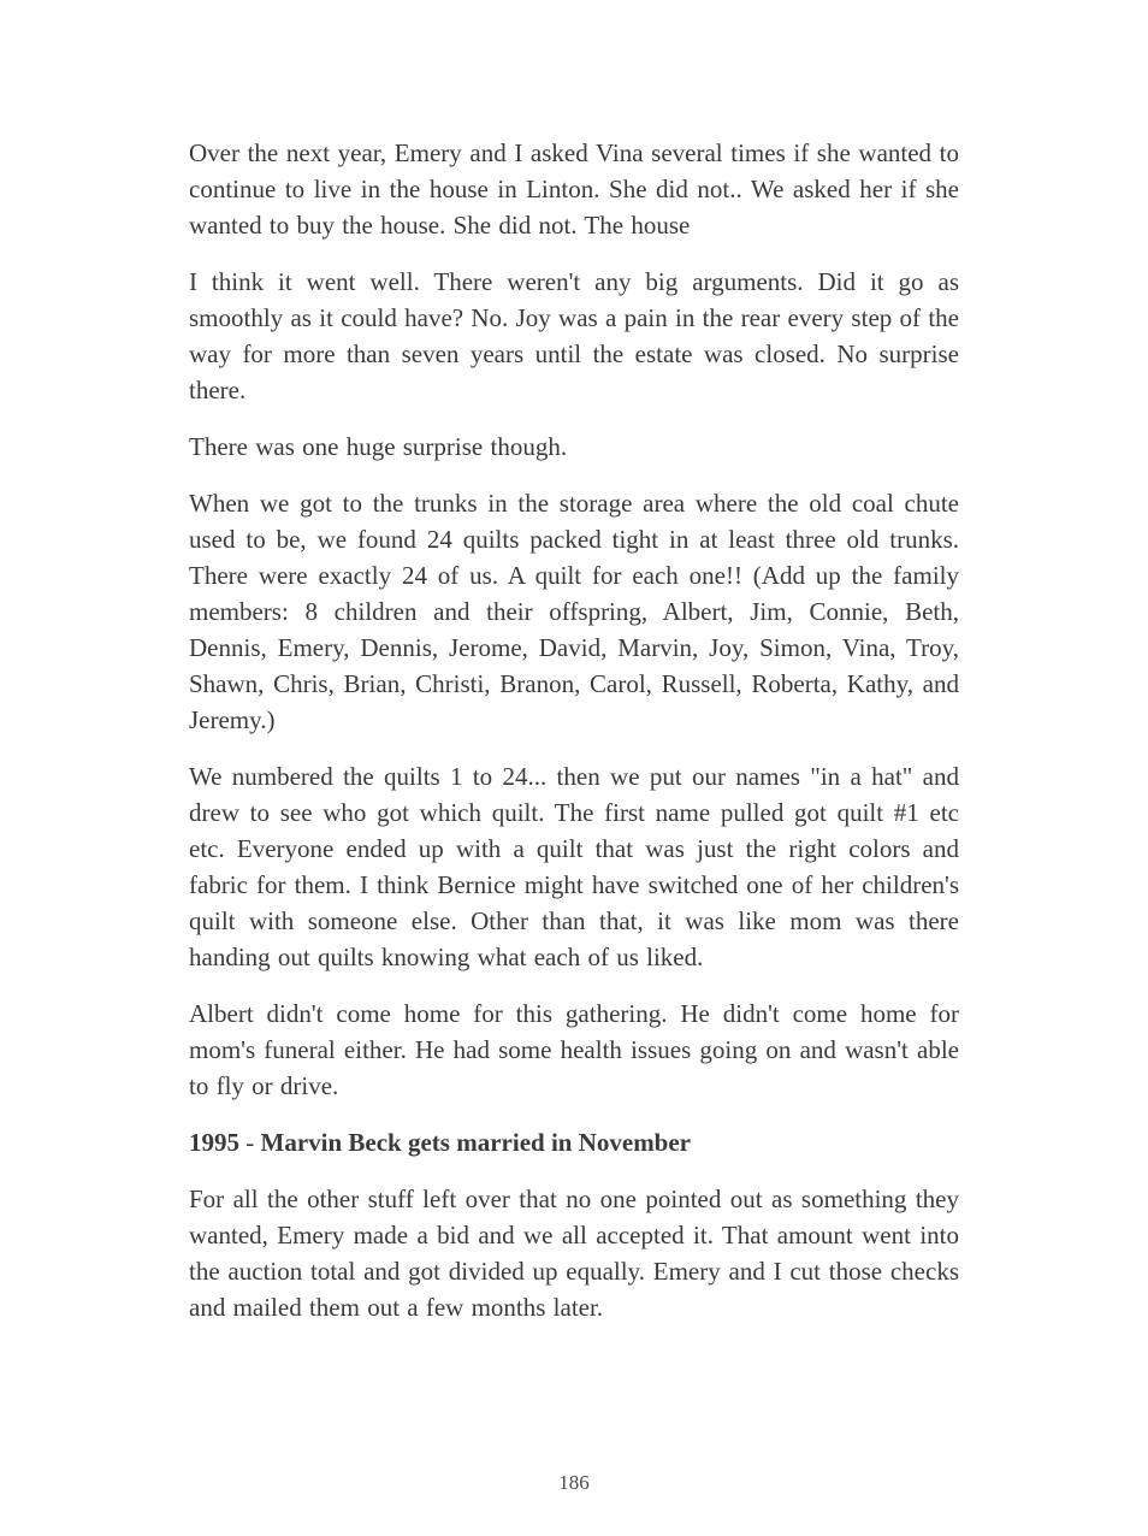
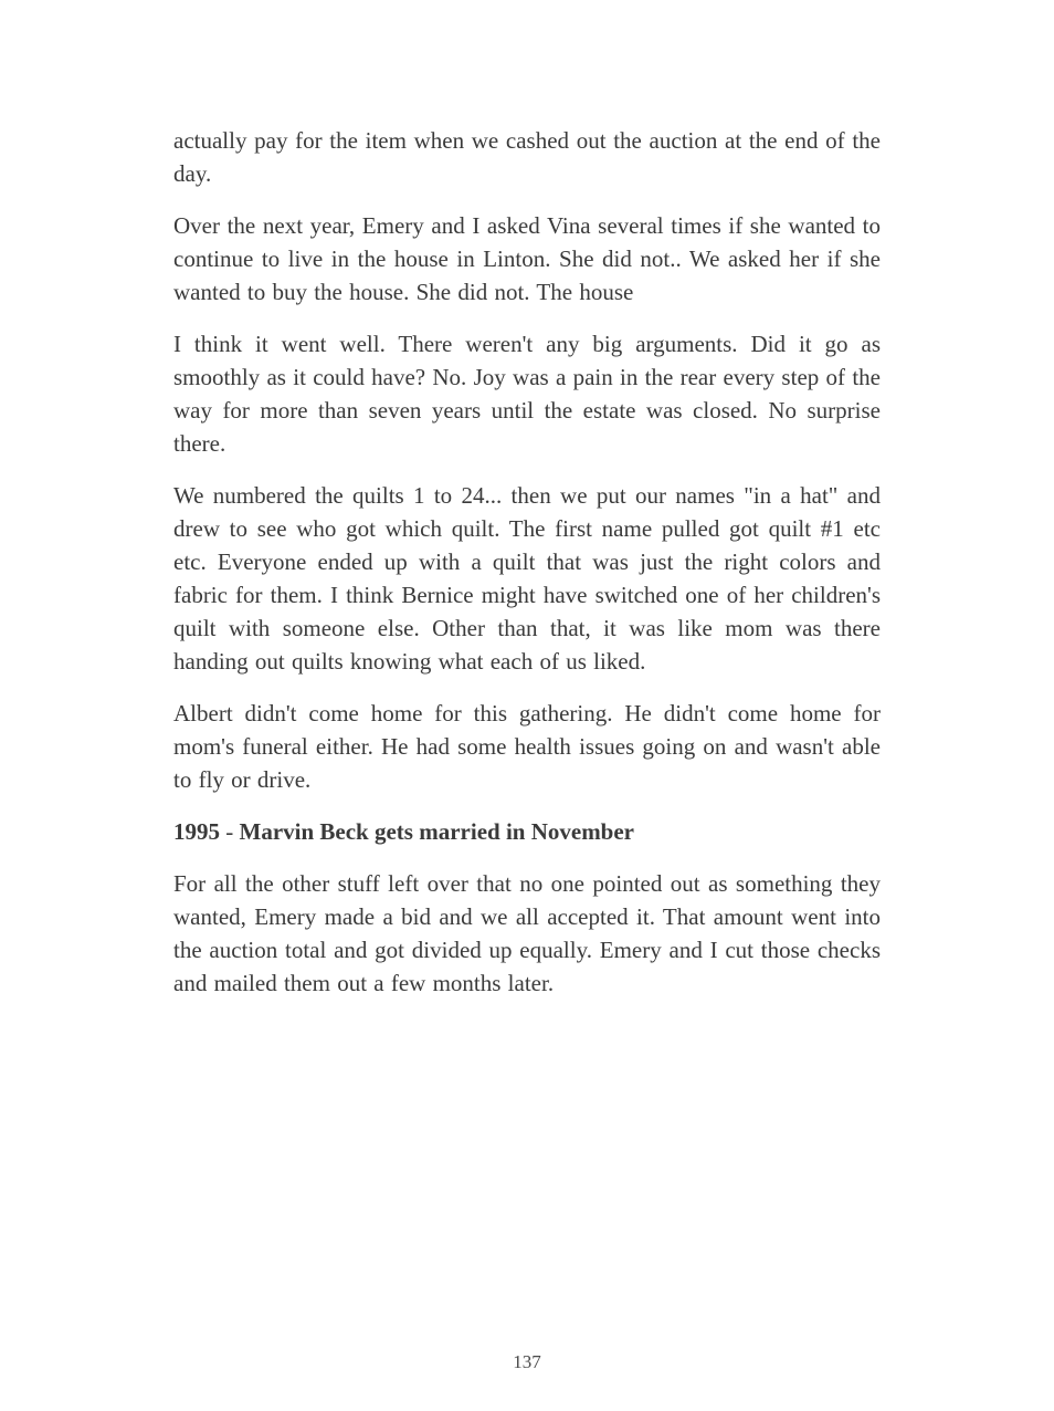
+ actually pay for the item when we cashed out the auction at the end of the day.
  Over the next year, Emery and I asked Vina several times if she wanted to continue to live in the house in Linton. She did not.. We asked her if she wanted to buy the house. She did not. The house
  I think it went well. There weren't any big arguments. Did it go as smoothly as it could have? No. Joy was a pain in the rear every step of the way for more than seven years until the estate was closed. No surprise there.
- There was one huge surprise though.
- When we got to the trunks in the storage area where the old coal chute used to be, we found 24 quilts packed tight in at least three old trunks. There were exactly 24 of us. A quilt for each one!! (Add up the family members: 8 children and their offspring, Albert, Jim, Connie, Beth, Dennis, Emery, Dennis, Jerome, David, Marvin, Joy, Simon, Vina, Troy, Shawn, Chris, Brian, Christi, Branon, Carol, Russell, Roberta, Kathy, and Jeremy.)
  We numbered the quilts 1 to 24... then we put our names "in a hat" and drew to see who got which quilt. The first name pulled got quilt #1 etc etc. Everyone ended up with a quilt that was just the right colors and fabric for them. I think Bernice might have switched one of her children's quilt with someone else. Other than that, it was like mom was there handing out quilts knowing what each of us liked.
  Albert didn't come home for this gathering. He didn't come home for mom's funeral either. He had some health issues going on and wasn't able to fly or drive.
  1995 - Marvin Beck gets married in November
  For all the other stuff left over that no one pointed out as something they wanted, Emery made a bid and we all accepted it. That amount went into the auction total and got divided up equally. Emery and I cut those checks and mailed them out a few months later.
- 186
+ 137
